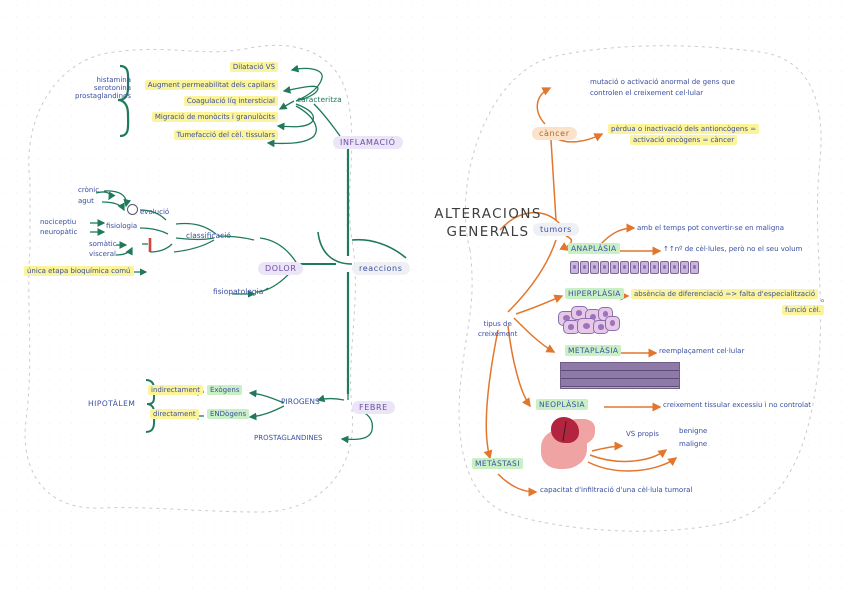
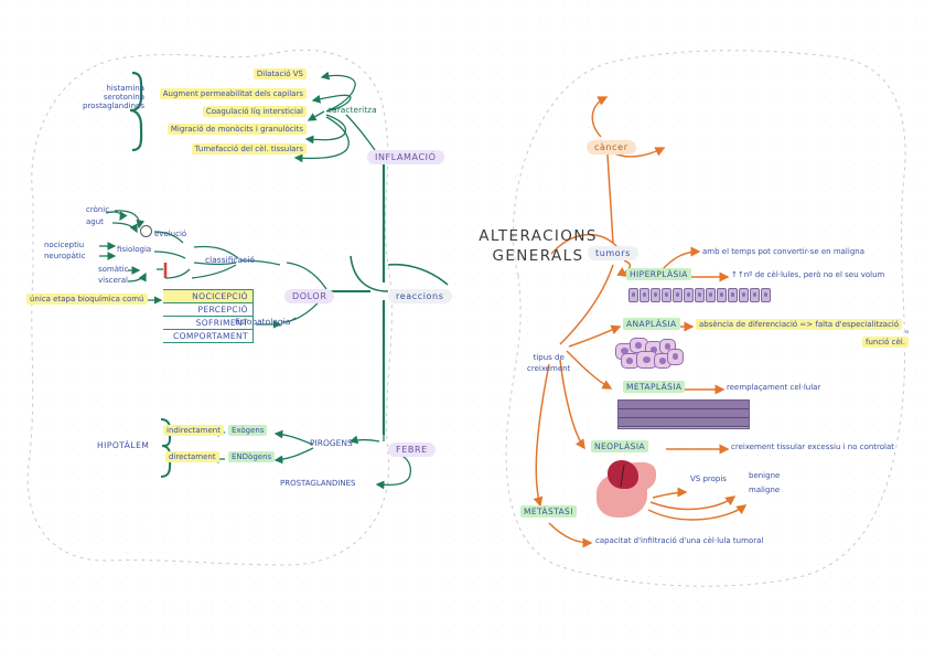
  ALTERACIONS
  GENERALS
  reaccions
  INFLAMACIÓ
  caracteritza
  histamina
  serotonina
  prostaglandines
  Dilatació VS
  Augment permeabilitat dels capilars
  Coagulació líq intersticial
  Migració de monòcits i granulòcits
  Tumefacció del cèl. tissulars
  DOLOR
  classificació
  crònic
  agut
  evolució
  nociceptiu
  neuropàtic
  fisiologia
  somàtic
  visceral
  fisiopatologia
  única etapa bioquímica comú
+ NOCICEPCIÓ
+ PERCEPCIÓ
+ SOFRIMENT
+ COMPORTAMENT
  FEBRE
  PIROGENS
  PROSTAGLANDINES
  Exògens
  ENDògens
  indirectament
  directament
  HIPOTÀLEM
  tumors
  càncer
- mutació o activació anormal de gens que
- controlen el creixement cel·lular
- pèrdua o inactivació dels antioncògens =
- activació oncògens = càncer
  tipus de
  creixement
- ANAPLÀSIA
+ HIPERPLÀSIA
  amb el temps pot convertir-se en maligna
  ↑↑nº de cèl·lules, però no el seu volum
- HIPERPLÀSIA
+ ANAPLÀSIA
  absència de diferenciació => falta d'especialització
  funció cèl.
  METAPLÀSIA
  reemplaçament cel·lular
  NEOPLÀSIA
  creixement tissular excessiu i no controlat
  VS propis
  benigne
  maligne
  METÀSTASI
  capacitat d'infiltració d'una cèl·lula tumoral
